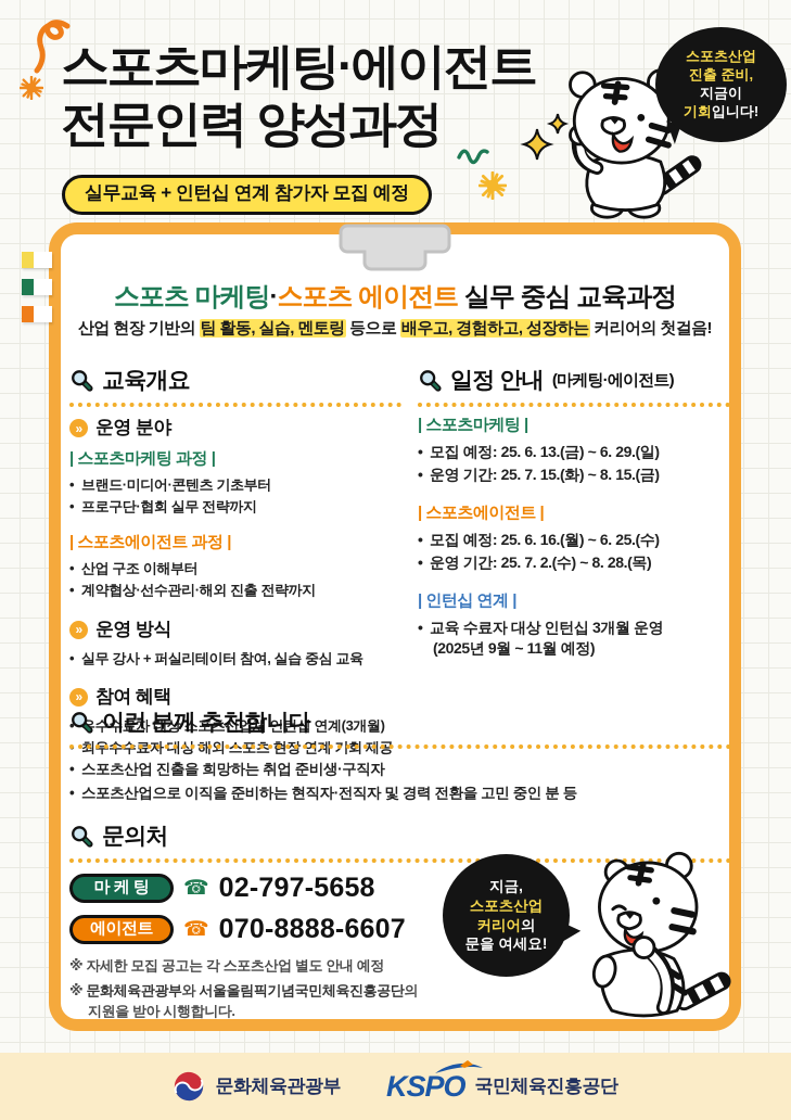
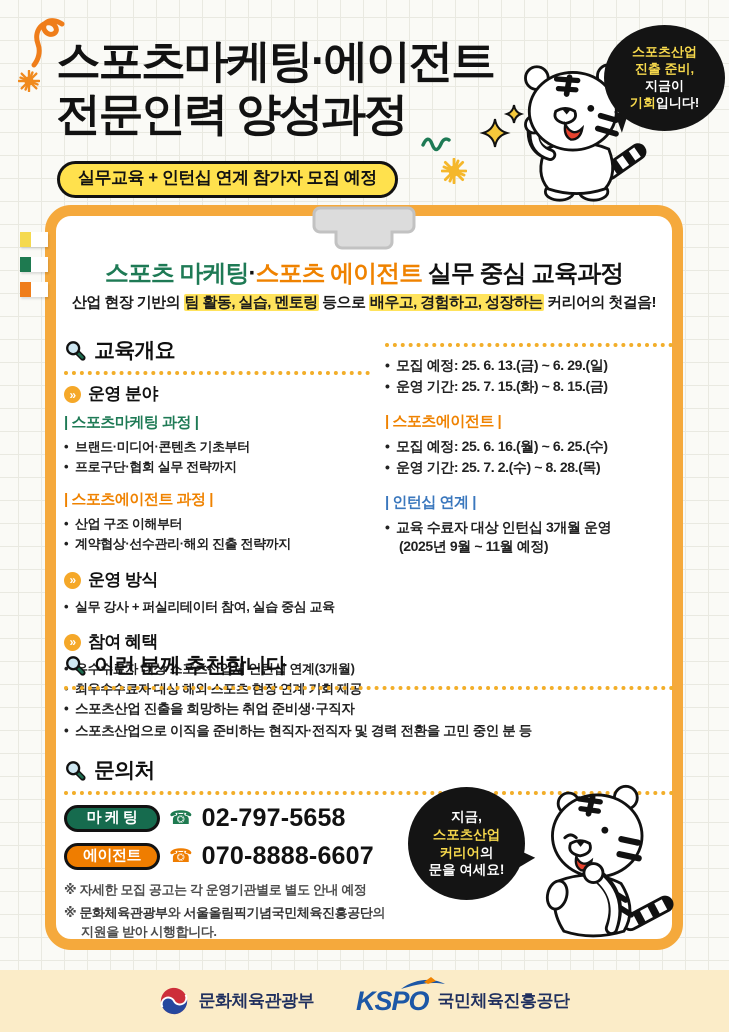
  스포츠마케팅·에이전트
  전문인력 양성과정
  실무교육 + 인턴십 연계 참가자 모집 예정
  스포츠산업
  진출 준비,
  지금이
  기회입니다!
  스포츠 마케팅·스포츠 에이전트 실무 중심 교육과정
  산업 현장 기반의 팀 활동, 실습, 멘토링 등으로 배우고, 경험하고, 성장하는 커리어의 첫걸음!
  교육개요
  »
  운영 분야
  | 스포츠마케팅 과정 |
  브랜드·미디어·콘텐츠 기초부터
  프로구단·협회 실무 전략까지
  | 스포츠에이전트 과정 |
  산업 구조 이해부터
  계약협상·선수관리·해외 진출 전략까지
  »
  운영 방식
  실무 강사 + 퍼실리테이터 참여, 실습 중심 교육
  »
  참여 혜택
  수수료자 대상 스포츠산업체 인턴십 연계(3개월)
  최우수수료자 대상 해외 스포츠 현장 연계 기회 제공
- 일정 안내
- (마케팅·에이전트)
- | 스포츠마케팅 |
  모집 예정: 25. 6. 13.(금) ~ 6. 29.(일)
  운영 기간: 25. 7. 15.(화) ~ 8. 15.(금)
  | 스포츠에이전트 |
  모집 예정: 25. 6. 16.(월) ~ 6. 25.(수)
  운영 기간: 25. 7. 2.(수) ~ 8. 28.(목)
  | 인턴십 연계 |
  교육 수료자 대상 인턴십 3개월 운영
  (2025년 9월 ~ 11월 예정)
  이런 분께 추천합니다
  스포츠산업 진출을 희망하는 취업 준비생·구직자
  스포츠산업으로 이직을 준비하는 현직자·전직자 및 경력 전환을 고민 중인 분 등
  문의처
  마 케 팅
  ☎
  02-797-5658
  에이전트
  ☎
  070-8888-6607
- ※ 자세한 모집 공고는 각 스포츠산업 별도 안내 예정
+ ※ 자세한 모집 공고는 각 운영기관별로 별도 안내 예정
  ※ 문화체육관광부와 서울올림픽기념국민체육진흥공단의
  지원을 받아 시행합니다.
  지금,
  스포츠산업
  커리어의
  문을 여세요!
  문화체육관광부
  KSPO
  국민체육진흥공단
